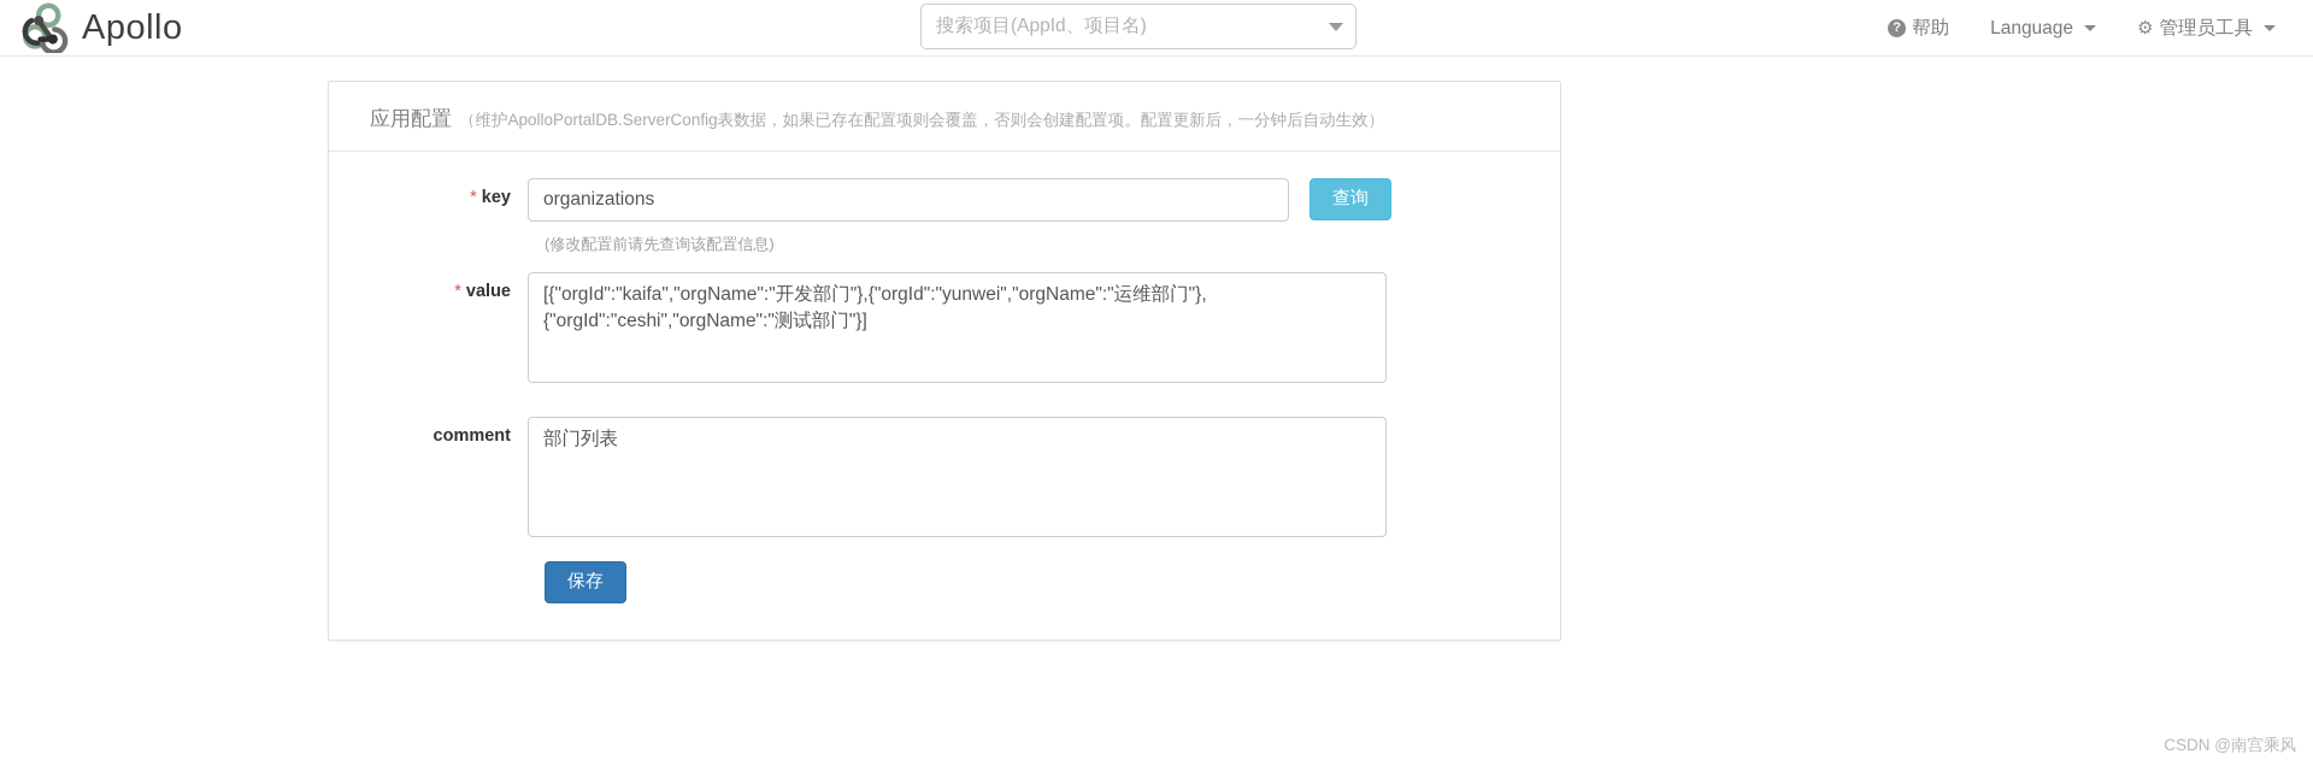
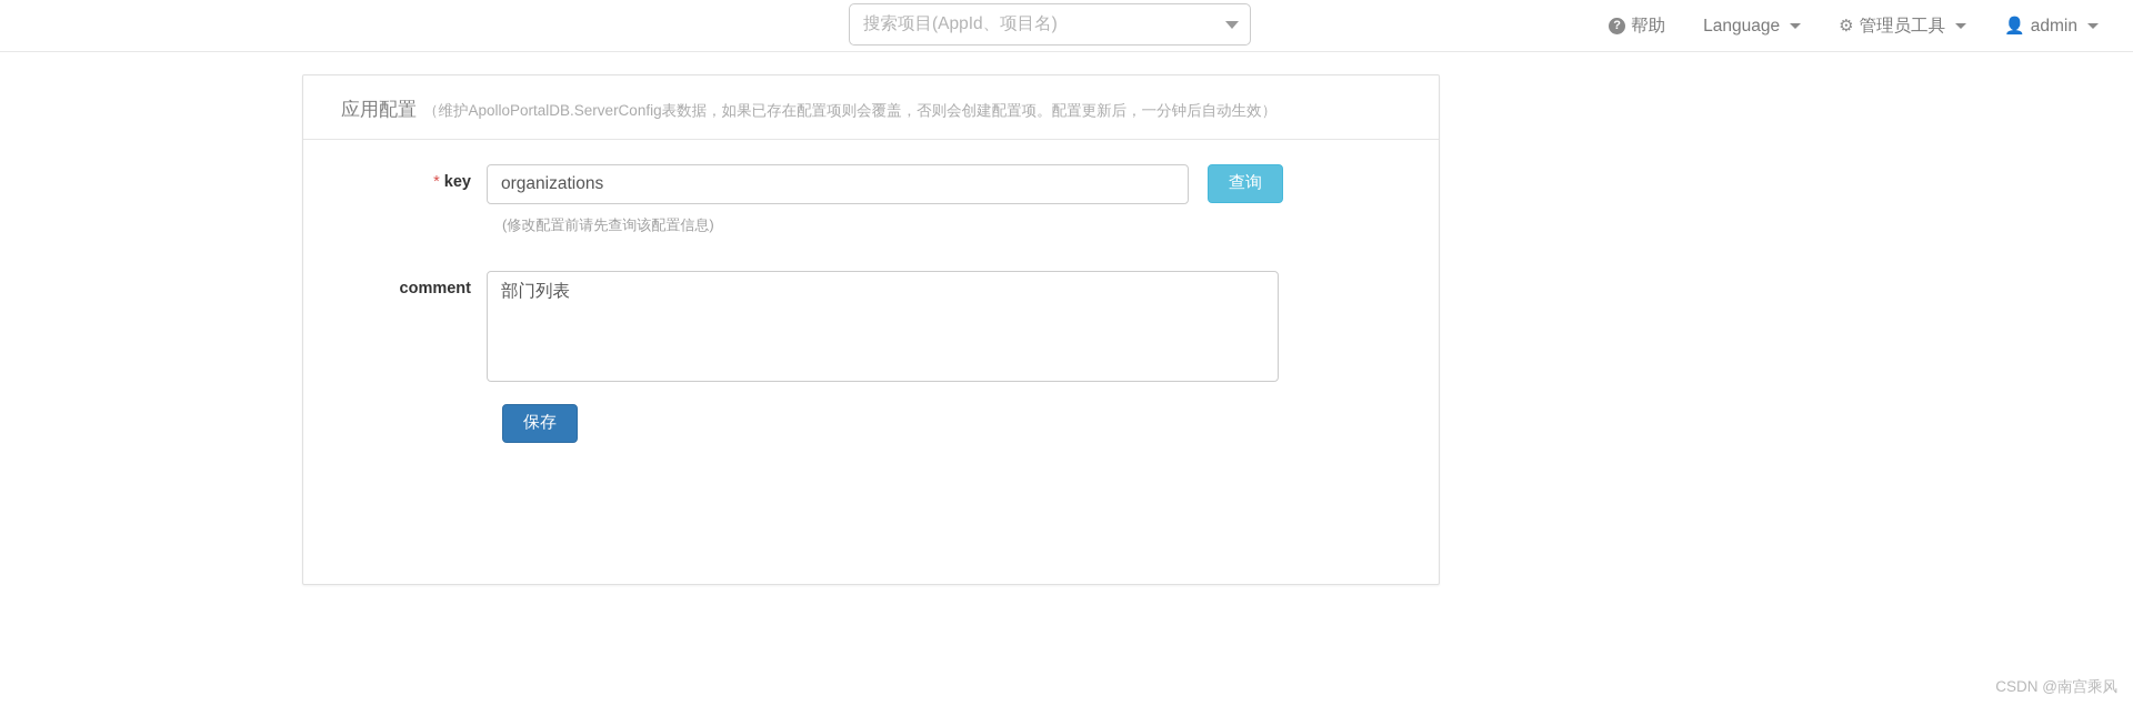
- Apollo
  搜索项目(AppId、项目名)
  ?
  帮助
  Language
  ⚙
  管理员工具
+ 👤
+ admin
  应用配置
  （维护ApolloPortalDB.ServerConfig表数据，如果已存在配置项则会覆盖，否则会创建配置项。配置更新后，一分钟后自动生效）
  * key
  organizations
  查询
  (修改配置前请先查询该配置信息)
- * value
- [{"orgId":"kaifa","orgName":"开发部门"},{"orgId":"yunwei","orgName":"运维部门"},
- {"orgId":"ceshi","orgName":"测试部门"}]
  comment
  部门列表
  保存
  CSDN @南宫乘风
